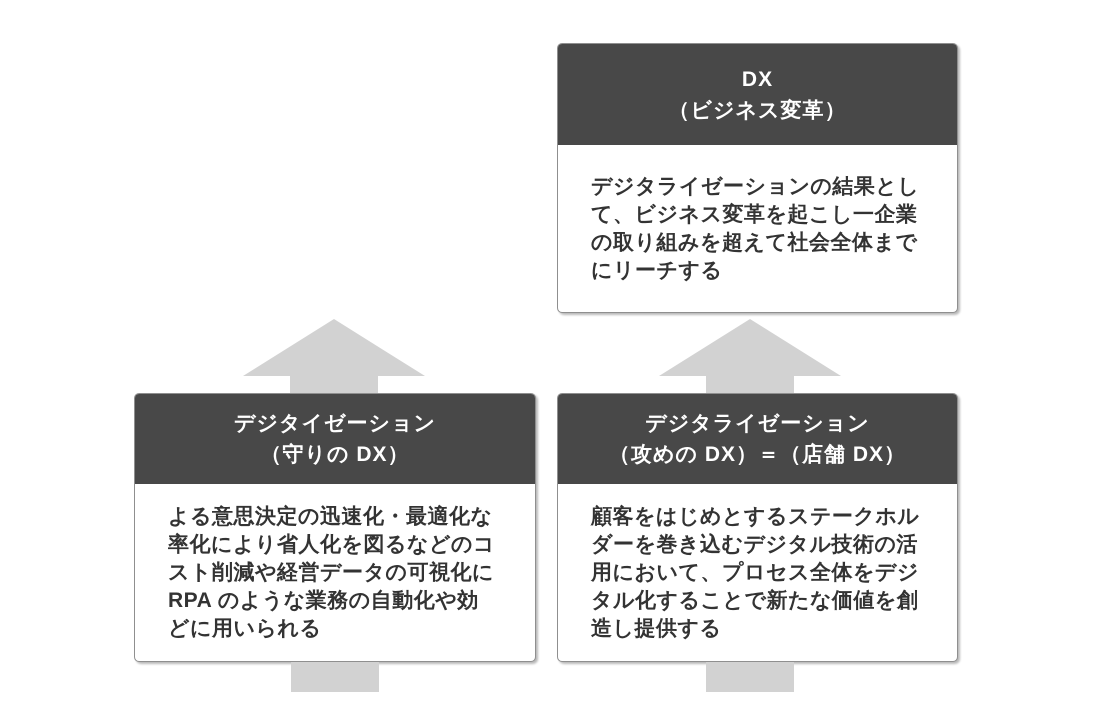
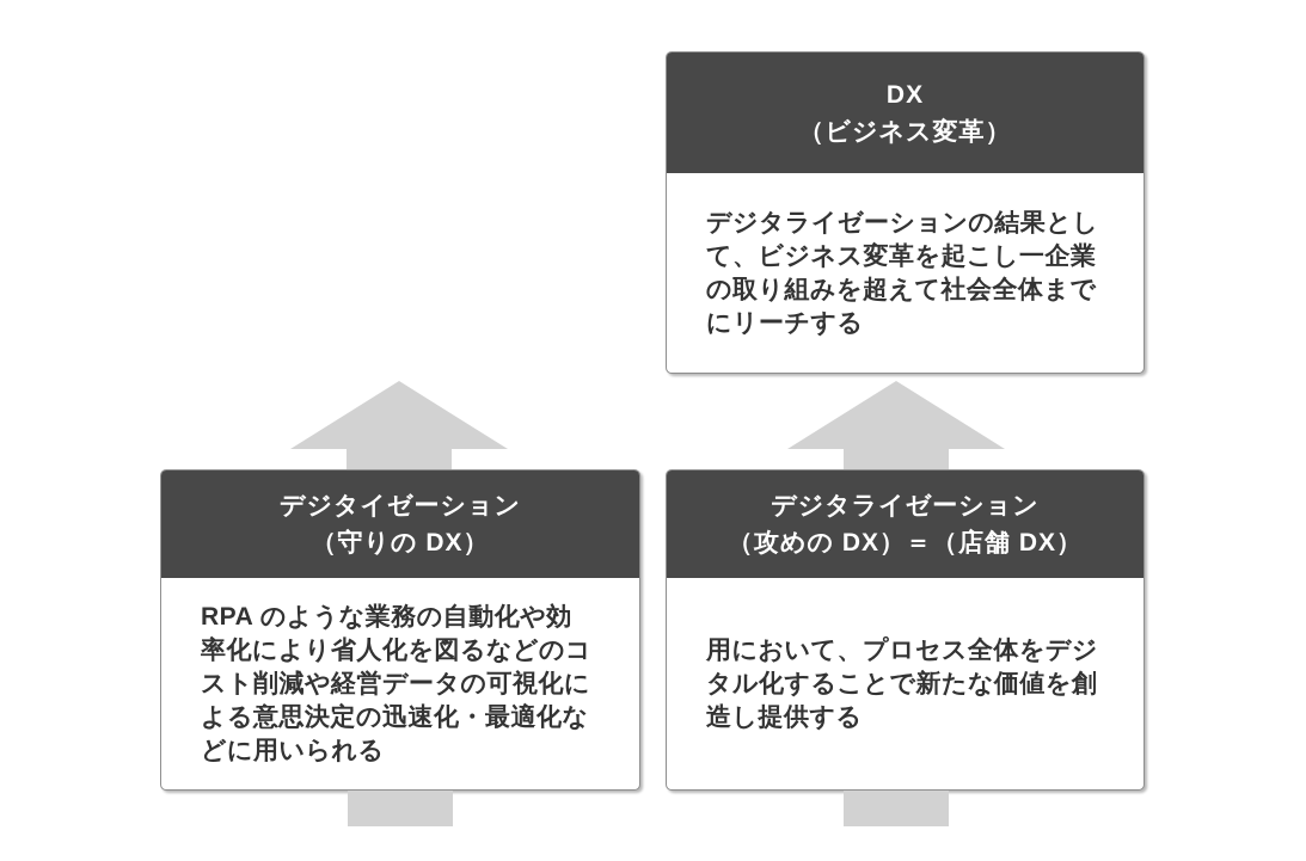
  DX
  （ビジネス変革）
  デジタライゼーションの結果とし
  て、ビジネス変革を起こし一企業
  の取り組みを超えて社会全体まで
  にリーチする
  デジタイゼーション
  （守りの DX）
- よる意思決定の迅速化・最適化な
+ RPA のような業務の自動化や効
  率化により省人化を図るなどのコ
  スト削減や経営データの可視化に
- RPA のような業務の自動化や効
+ よる意思決定の迅速化・最適化な
  どに用いられる
  デジタライゼーション
  （攻めの DX）＝（店舗 DX）
- 顧客をはじめとするステークホル
- ダーを巻き込むデジタル技術の活
  用において、プロセス全体をデジ
  タル化することで新たな価値を創
  造し提供する
